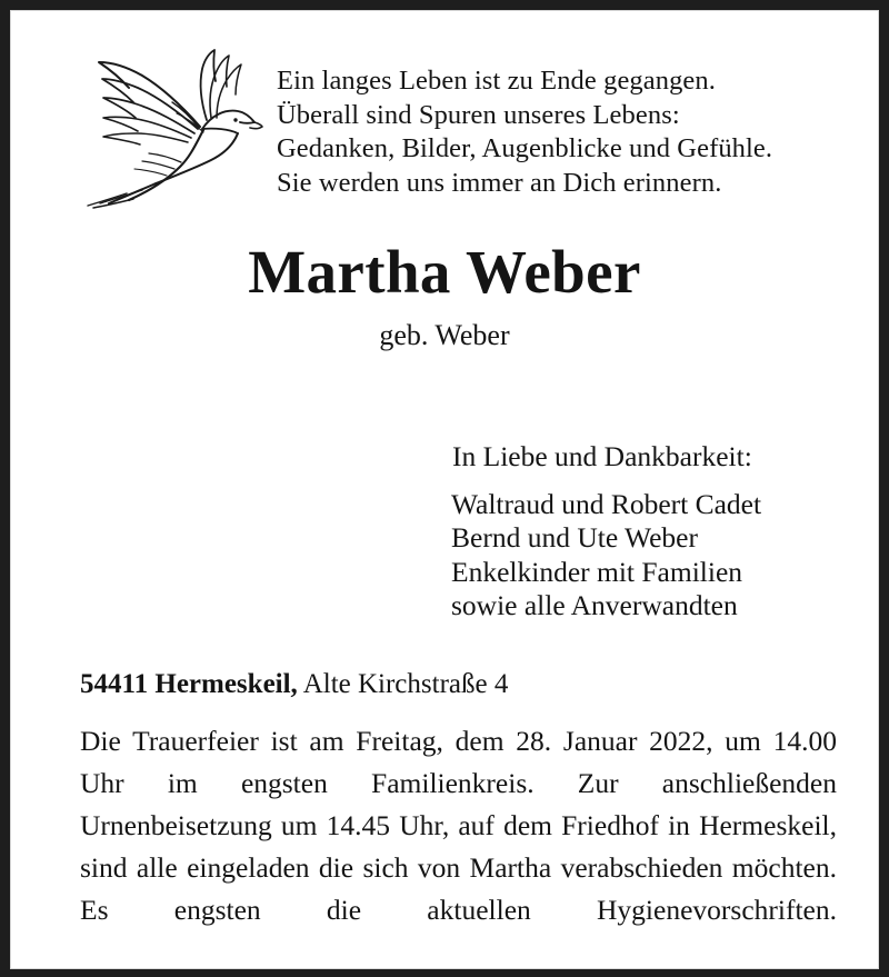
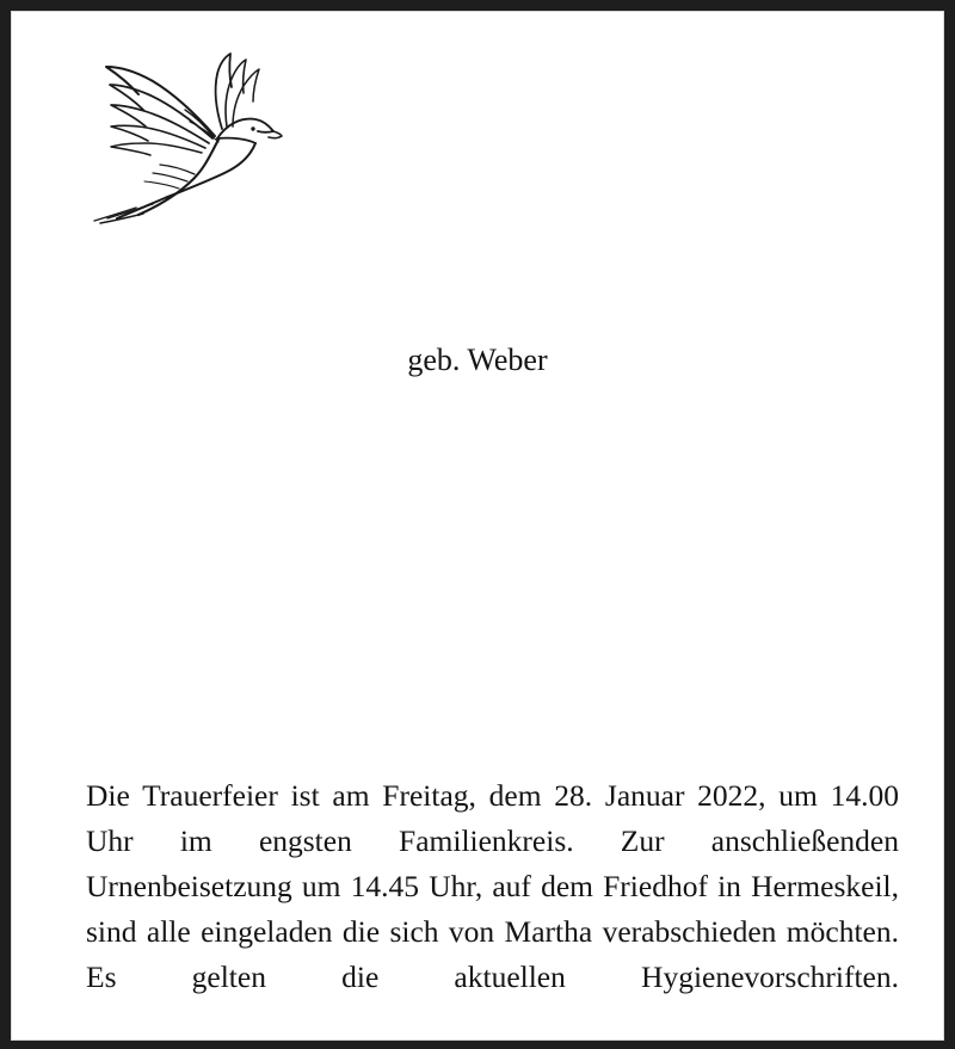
- Ein langes Leben ist zu Ende gegangen.
- Überall sind Spuren unseres Lebens:
- Gedanken, Bilder, Augenblicke und Gefühle.
- Sie werden uns immer an Dich erinnern.
- Martha Weber
  geb. Weber
- In Liebe und Dankbarkeit:
- Waltraud und Robert Cadet
- Bernd und Ute Weber
- Enkelkinder mit Familien
- sowie alle Anverwandten
- 54411 Hermeskeil, Alte Kirchstraße 4
- Die Trauerfeier ist am Freitag, dem 28. Januar 2022, um 14.00 Uhr im engsten Familienkreis. Zur anschließenden Urnenbeisetzung um 14.45 Uhr, auf dem Friedhof in Hermeskeil, sind alle eingeladen die sich von Martha verabschieden möchten. Es engsten die aktuellen Hygienevorschriften.
+ Die Trauerfeier ist am Freitag, dem 28. Januar 2022, um 14.00 Uhr im engsten Familienkreis. Zur anschließenden Urnenbeisetzung um 14.45 Uhr, auf dem Friedhof in Hermeskeil, sind alle eingeladen die sich von Martha verabschieden möchten. Es gelten die aktuellen Hygienevorschriften.
